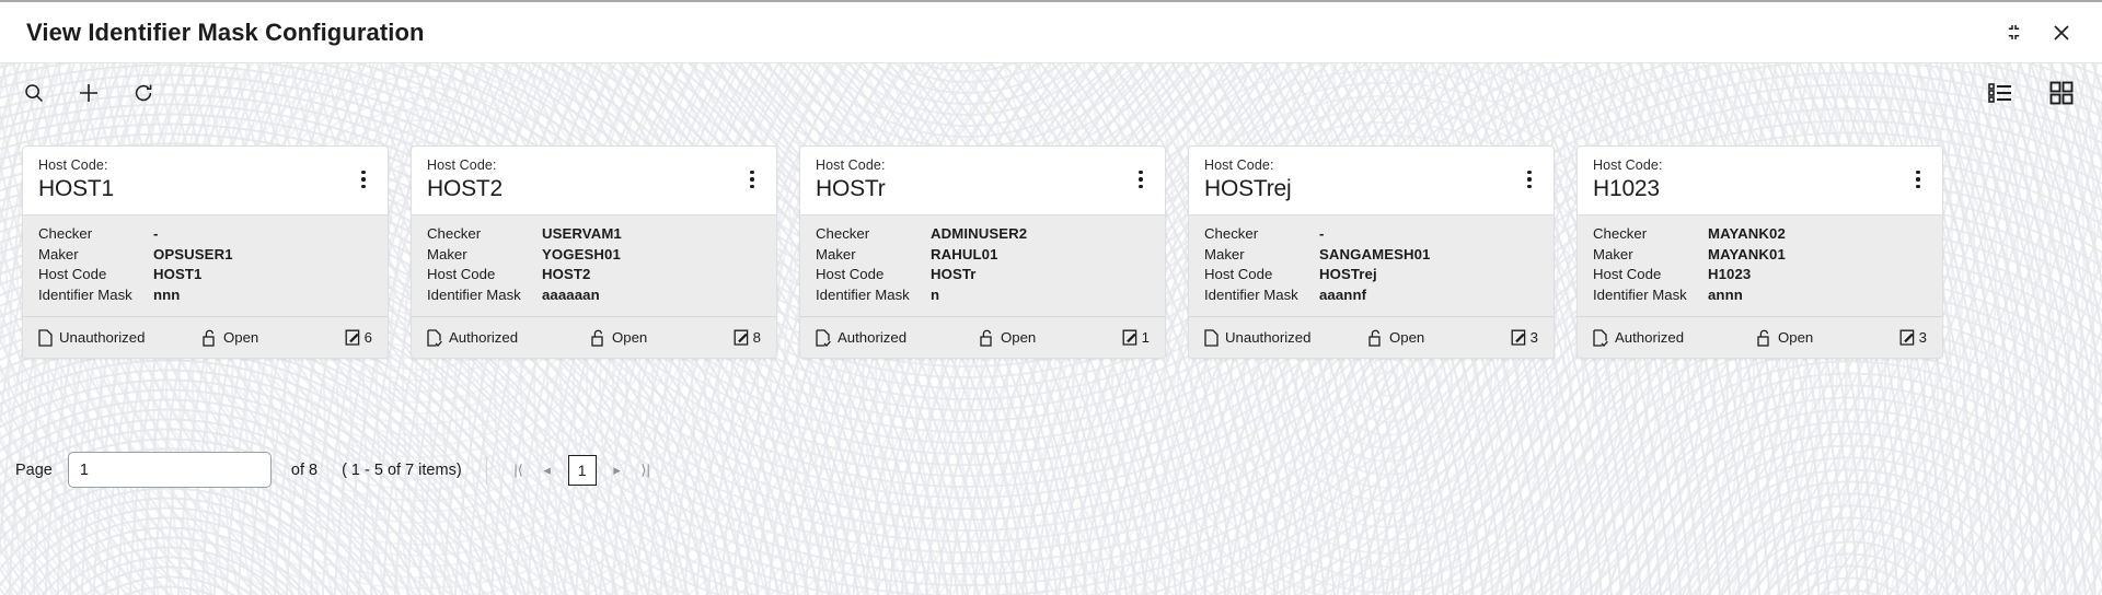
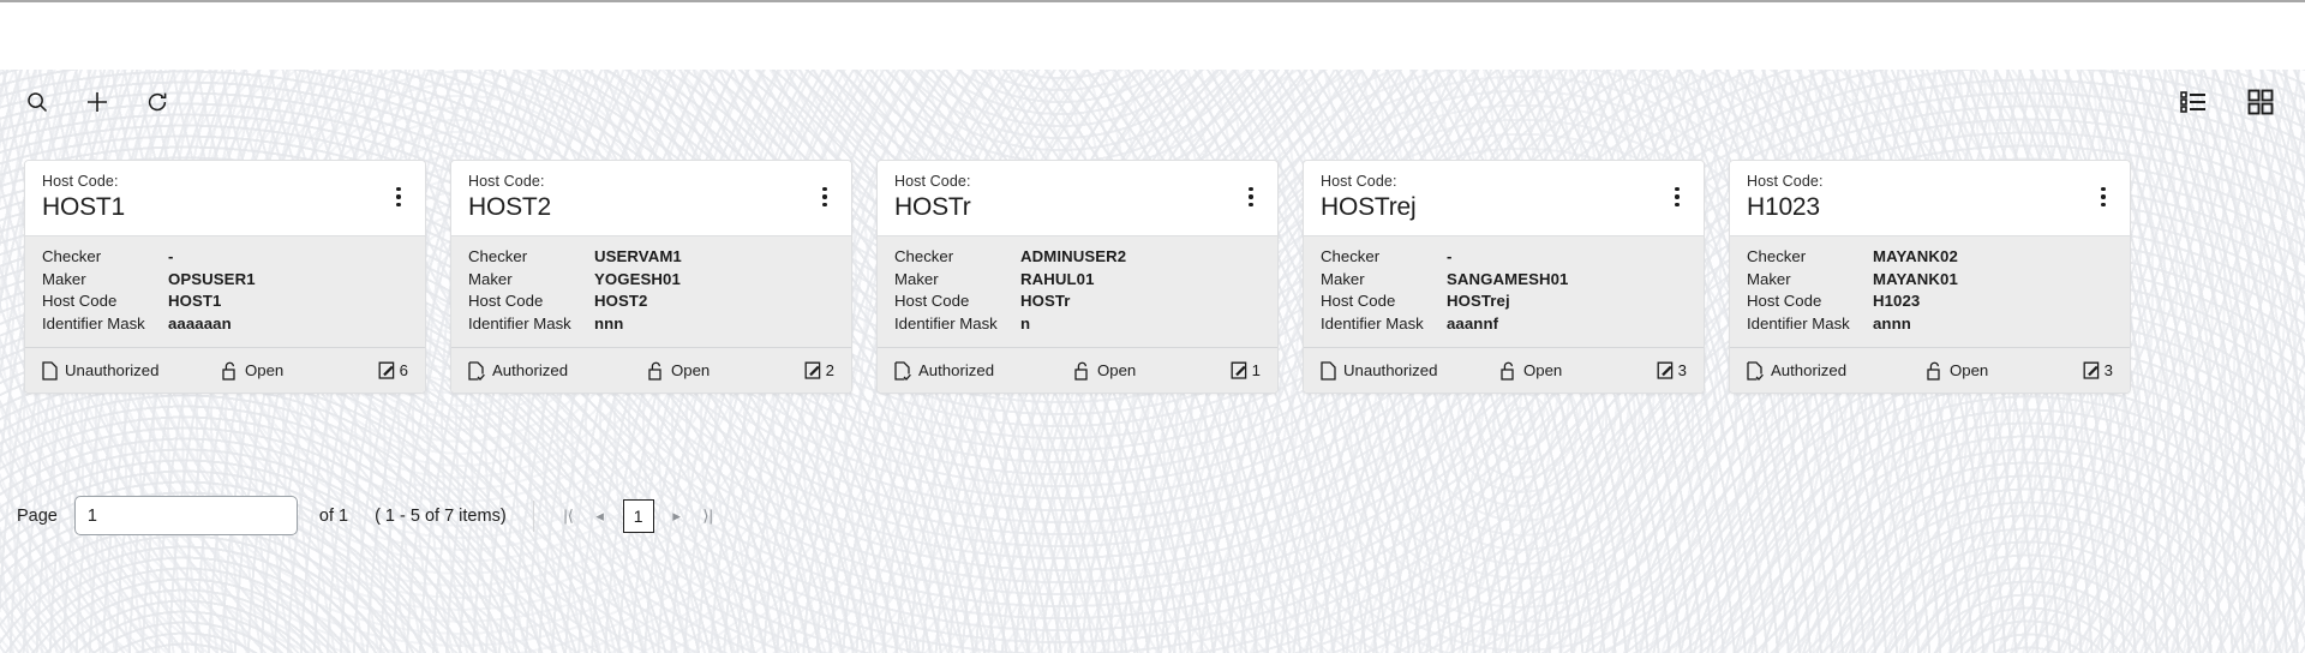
- View Identifier Mask Configuration
  Host Code:
  HOST1
  Checker
  -
  Maker
  OPSUSER1
  Host Code
  HOST1
  Identifier Mask
- nnn
+ aaaaaan
  Unauthorized
  Open
  6
  Host Code:
  HOST2
  Checker
  USERVAM1
  Maker
  YOGESH01
  Host Code
  HOST2
  Identifier Mask
- aaaaaan
+ nnn
  Authorized
  Open
- 8
+ 2
  Host Code:
  HOSTr
  Checker
  ADMINUSER2
  Maker
  RAHUL01
  Host Code
  HOSTr
  Identifier Mask
  n
  Authorized
  Open
  1
  Host Code:
  HOSTrej
  Checker
  -
  Maker
  SANGAMESH01
  Host Code
  HOSTrej
  Identifier Mask
  aaannf
  Unauthorized
  Open
  3
  Host Code:
  H1023
  Checker
  MAYANK02
  Maker
  MAYANK01
  Host Code
  H1023
  Identifier Mask
  annn
  Authorized
  Open
  3
  Page
  1
- of 8
+ of 1
  ( 1 - 5 of 7 items)
  |⟨
  ◂
  1
  ▸
  ⟩|
